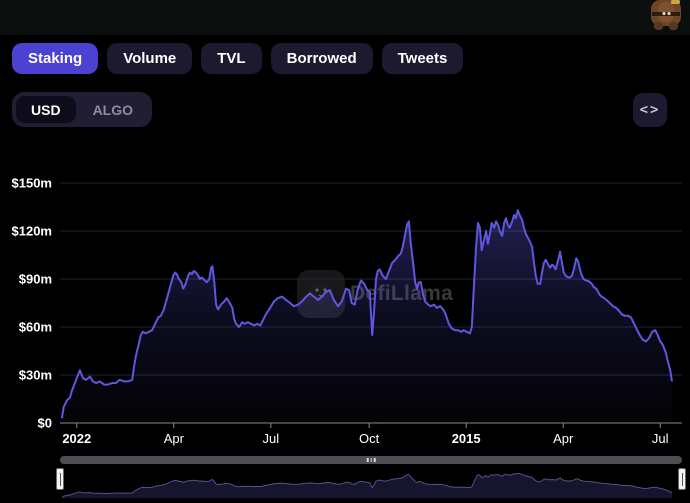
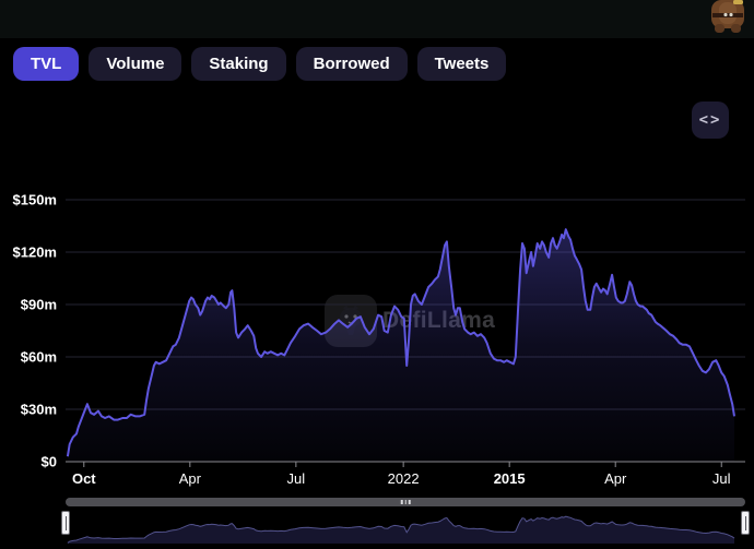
- Staking
+ TVL
  Volume
- TVL
+ Staking
  Borrowed
  Tweets
- USD
- ALGO
  <>
  $0
  $30m
  $60m
  $90m
  $120m
  $150m
- 2022
+ Oct
  Apr
  Jul
- Oct
+ 2022
  2015
  Apr
  Jul
